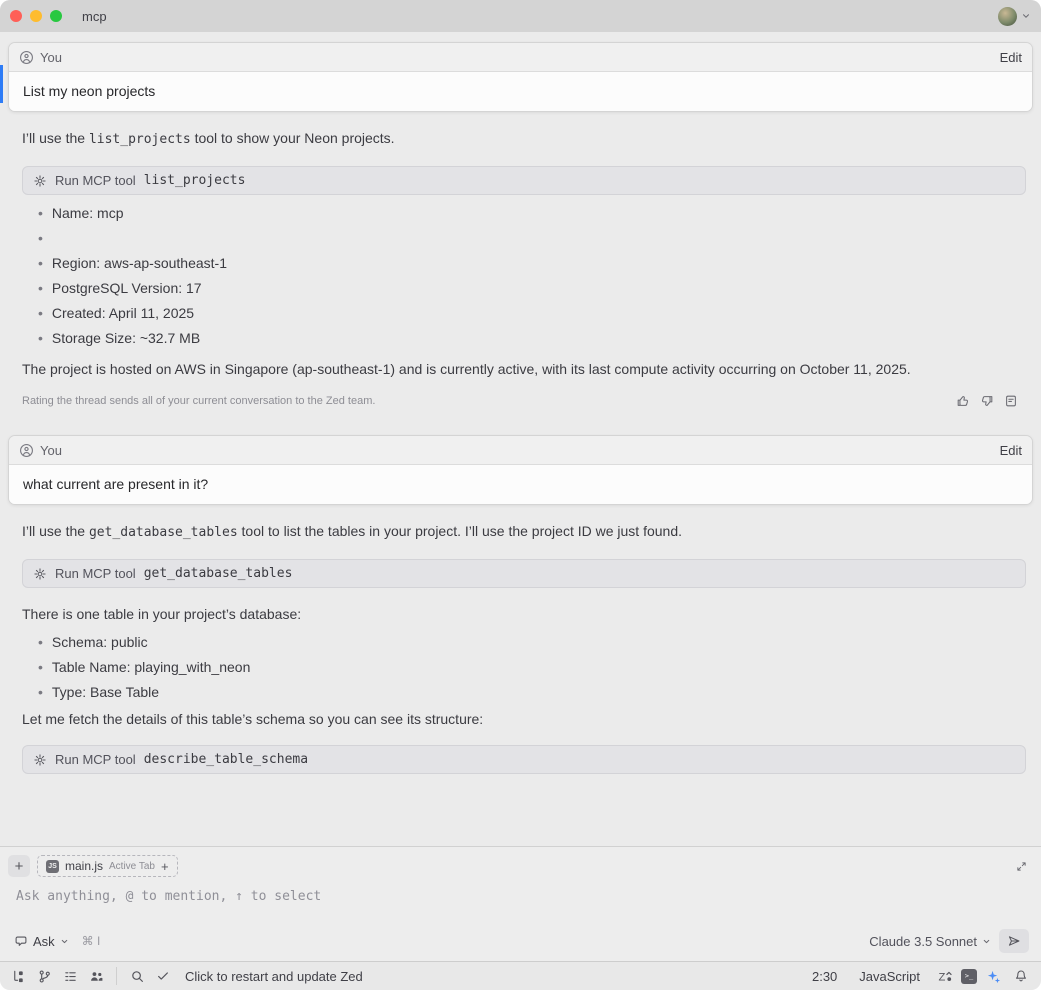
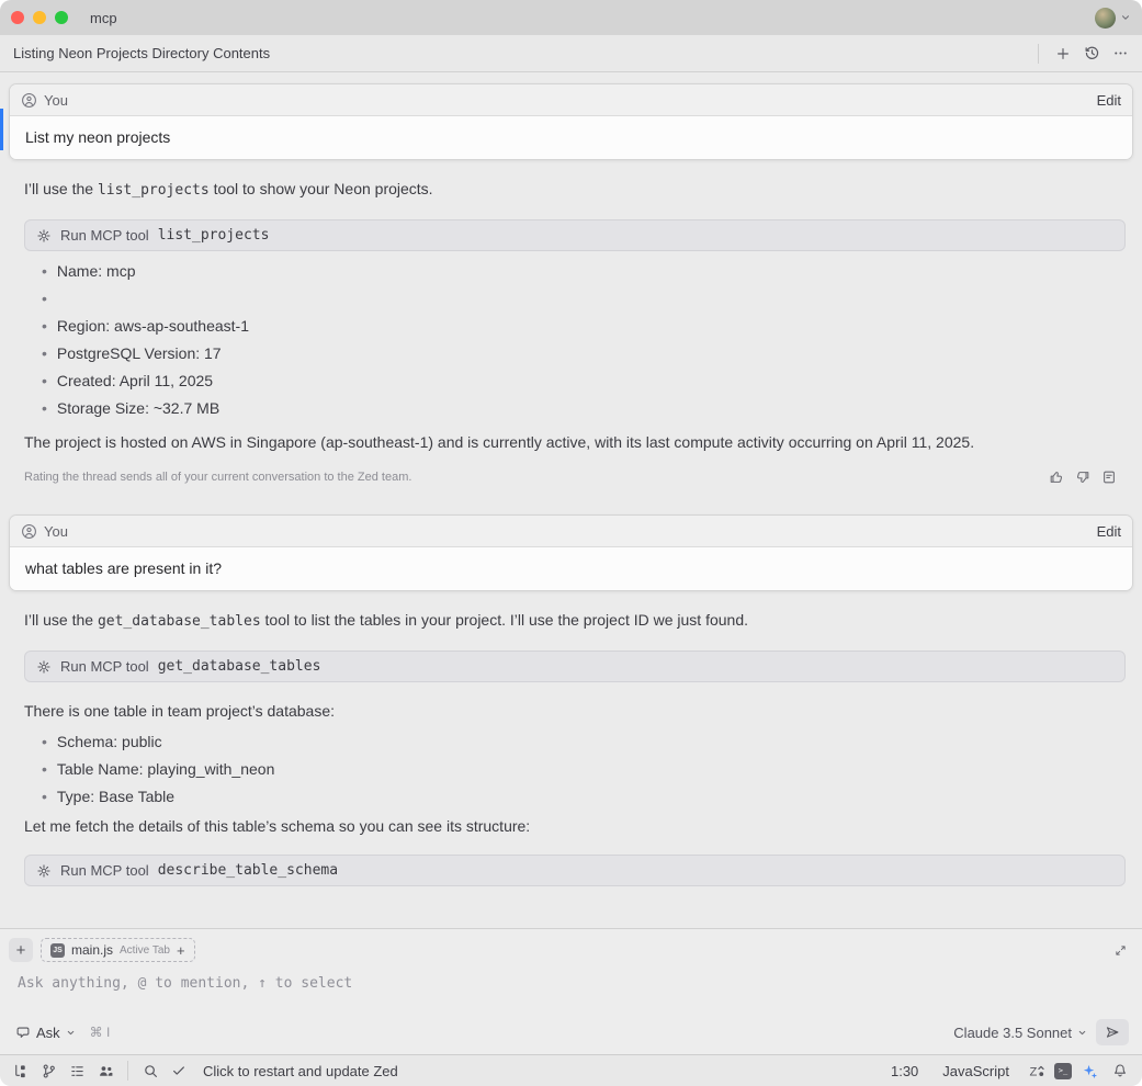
  mcp
+ Listing Neon Projects Directory Contents
  You
  Edit
  List my neon projects
  I’ll use the list_projects tool to show your Neon projects.
  Run MCP tool
  list_projects
  •
  Name: mcp
  •
  •
  Region: aws-ap-southeast-1
  •
  PostgreSQL Version: 17
  •
  Created: April 11, 2025
  •
  Storage Size: ~32.7 MB
- The project is hosted on AWS in Singapore (ap-southeast-1) and is currently active, with its last compute activity occurring on October 11, 2025.
+ The project is hosted on AWS in Singapore (ap-southeast-1) and is currently active, with its last compute activity occurring on April 11, 2025.
  Rating the thread sends all of your current conversation to the Zed team.
  You
  Edit
- what current are present in it?
+ what tables are present in it?
  I’ll use the get_database_tables tool to list the tables in your project. I’ll use the project ID we just found.
  Run MCP tool
  get_database_tables
- There is one table in your project’s database:
+ There is one table in team project’s database:
  •
  Schema: public
  •
  Table Name: playing_with_neon
  •
  Type: Base Table
  Let me fetch the details of this table’s schema so you can see its structure:
  Run MCP tool
  describe_table_schema
  +
  main.js
  Active Tab
  +
  Ask anything, @ to mention, ↑ to select
  Ask
  ⌘ I
  Claude 3.5 Sonnet
  Click to restart and update Zed
- 2:30
+ 1:30
  JavaScript
  Z
  >_
